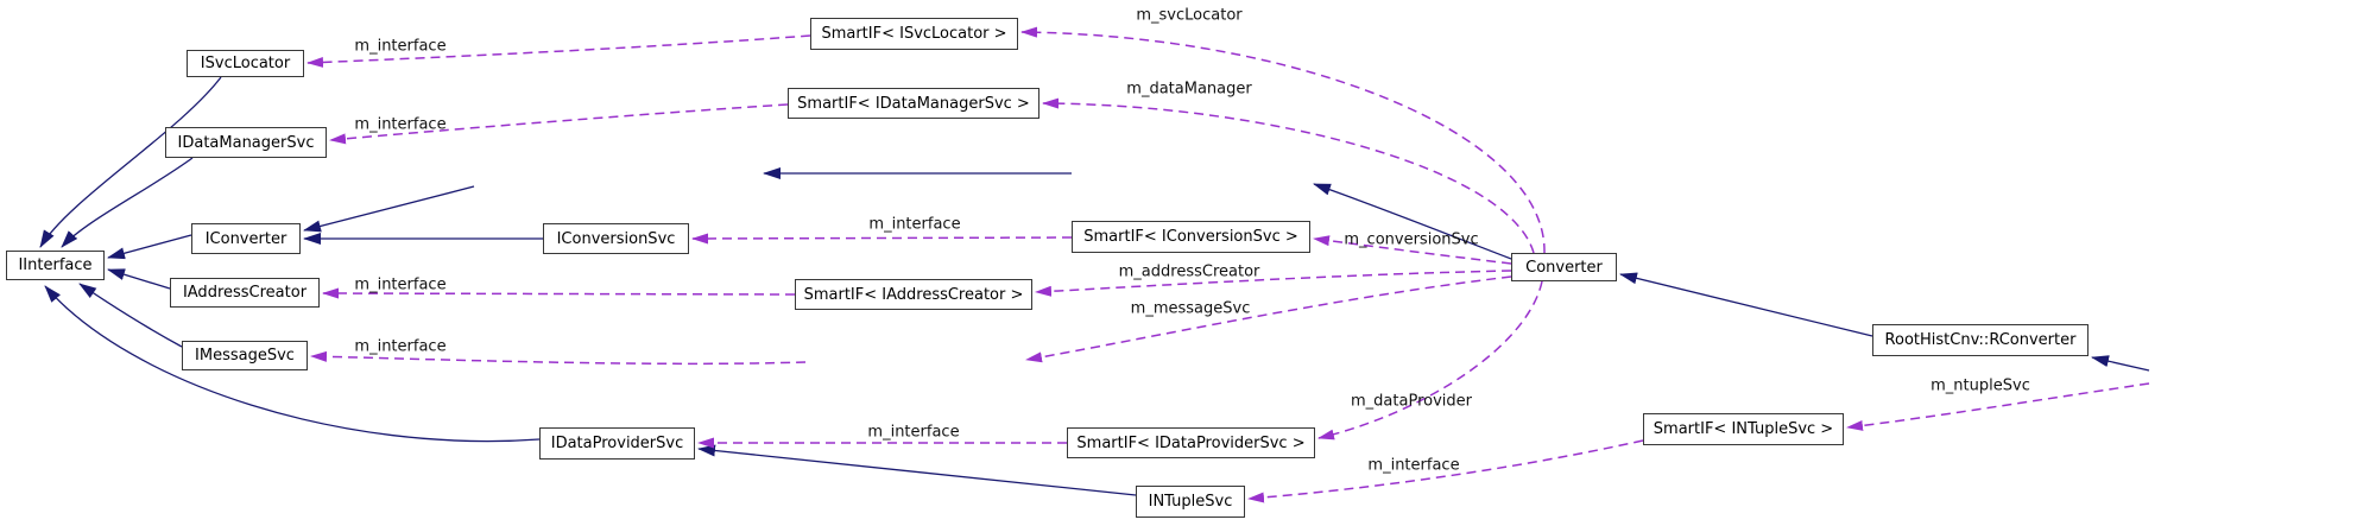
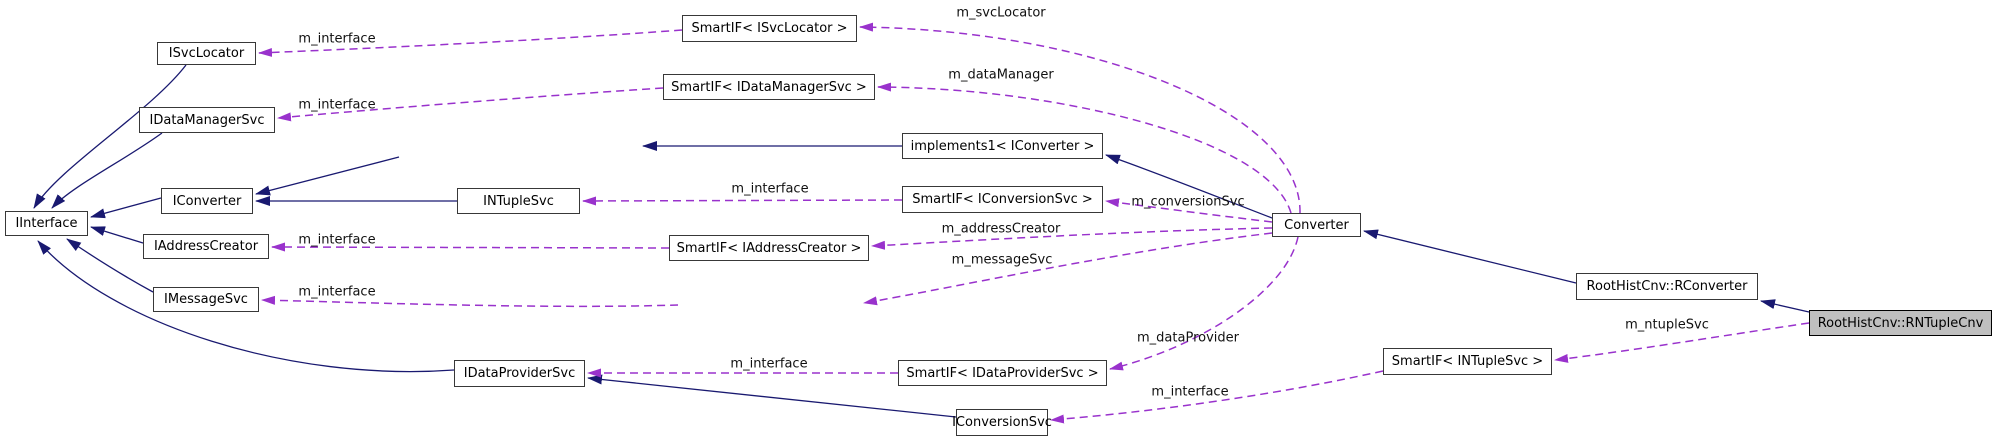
  m_interface
  m_interface
  m_interface
  m_interface
  m_interface
  m_interface
  m_interface
  m_svcLocator
  m_dataManager
  m_conversionSvc
  m_addressCreator
  m_messageSvc
  m_dataProvider
  m_ntupleSvc
  IInterface
  ISvcLocator
  IDataManagerSvc
  IConverter
  IAddressCreator
  IMessageSvc
  IDataProviderSvc
+ implements1< IConverter >
- IConversionSvc
+ INTupleSvc
  SmartIF< ISvcLocator >
  SmartIF< IDataManagerSvc >
  SmartIF< IConversionSvc >
  SmartIF< IAddressCreator >
  SmartIF< IDataProviderSvc >
- INTupleSvc
+ IConversionSvc
  Converter
  SmartIF< INTupleSvc >
  RootHistCnv::RConverter
+ RootHistCnv::RNTupleCnv
